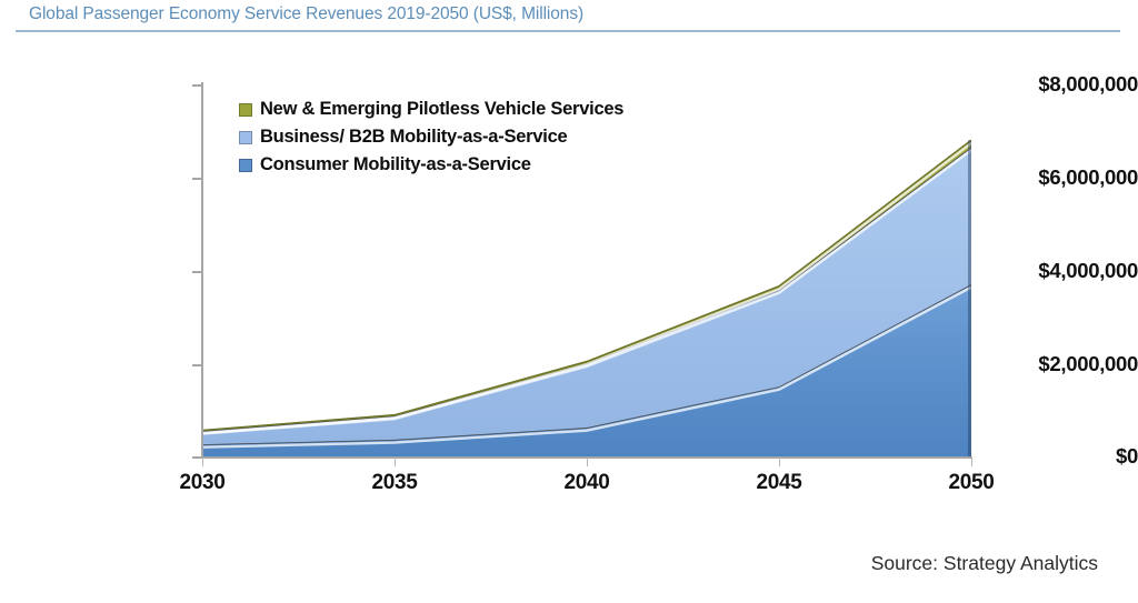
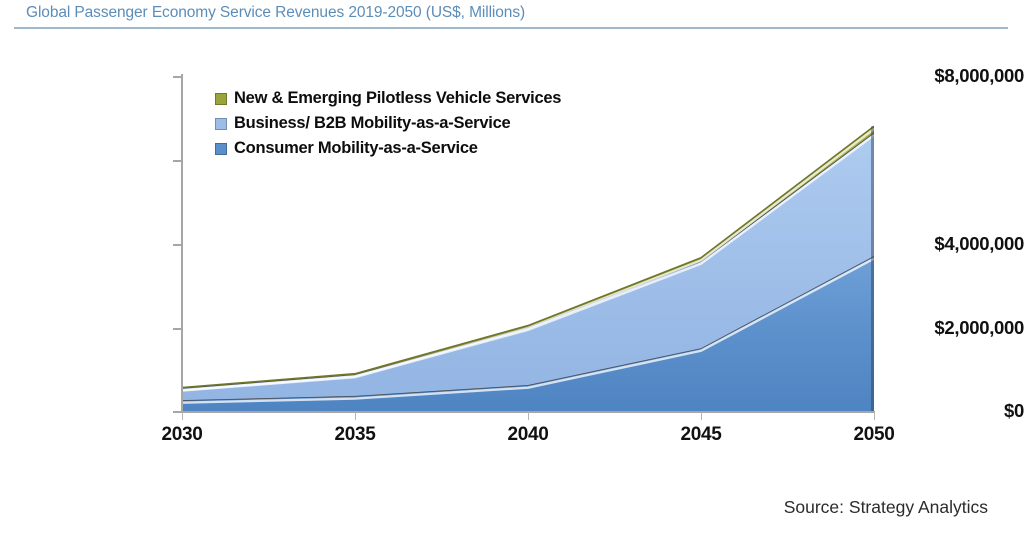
  Global Passenger Economy Service Revenues 2019-2050 (US$, Millions)
  $8,000,000
- $6,000,000
  $4,000,000
  $2,000,000
  $0
  2030
  2035
  2040
  2045
  2050
  New & Emerging Pilotless Vehicle Services
  Business/ B2B Mobility-as-a-Service
  Consumer Mobility-as-a-Service
  Source: Strategy Analytics
